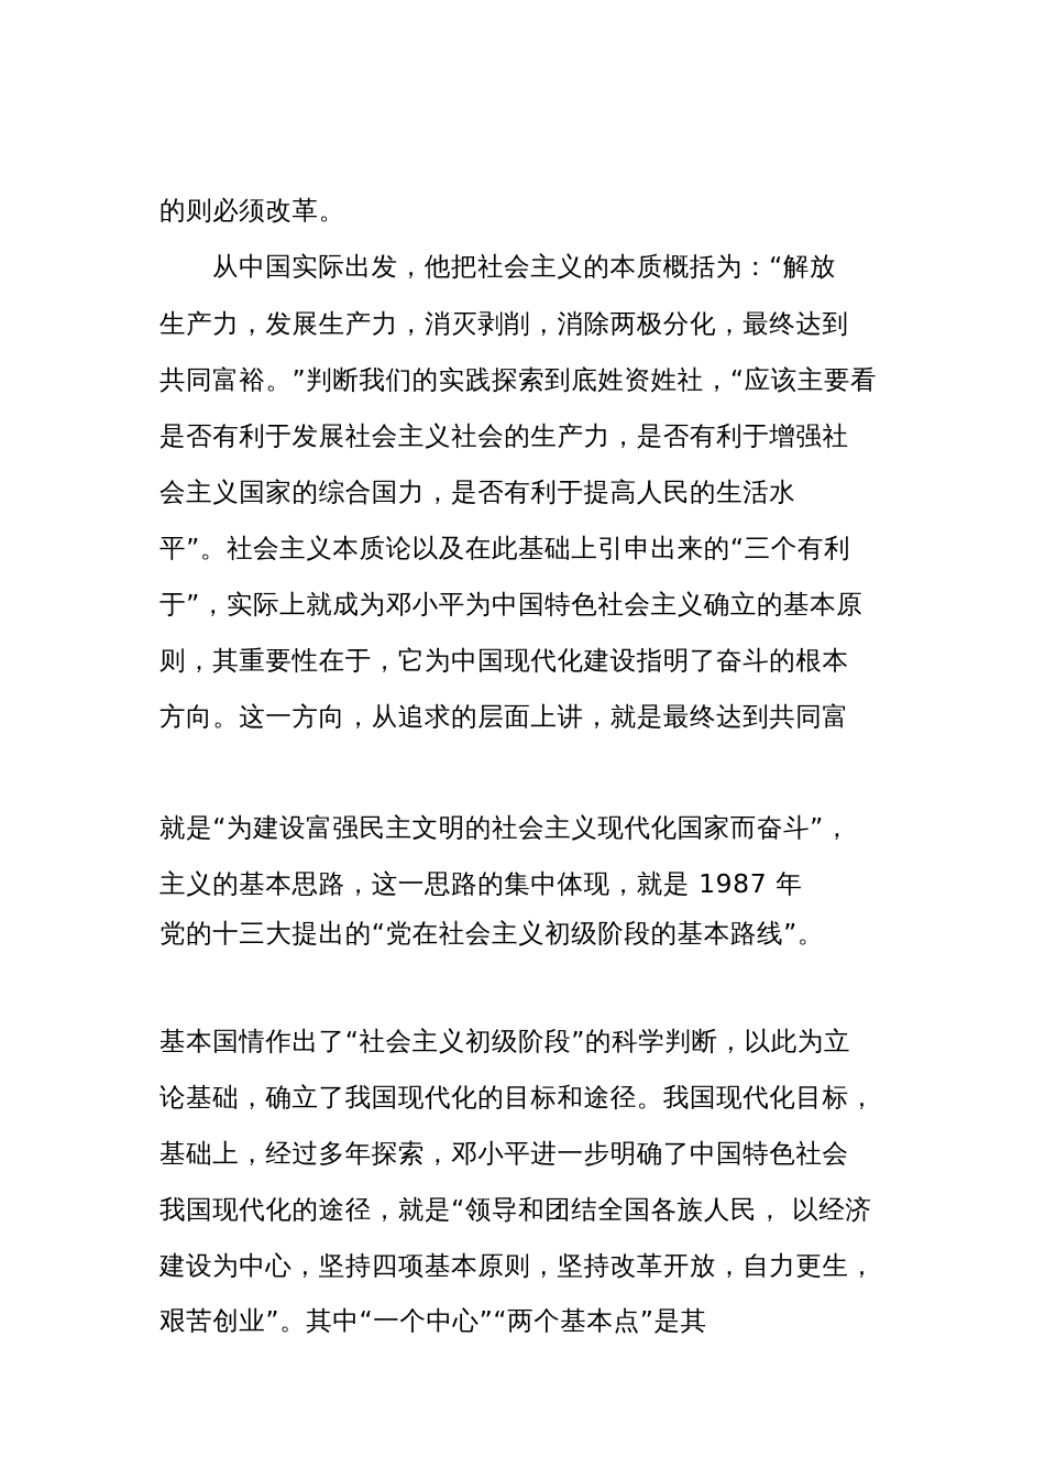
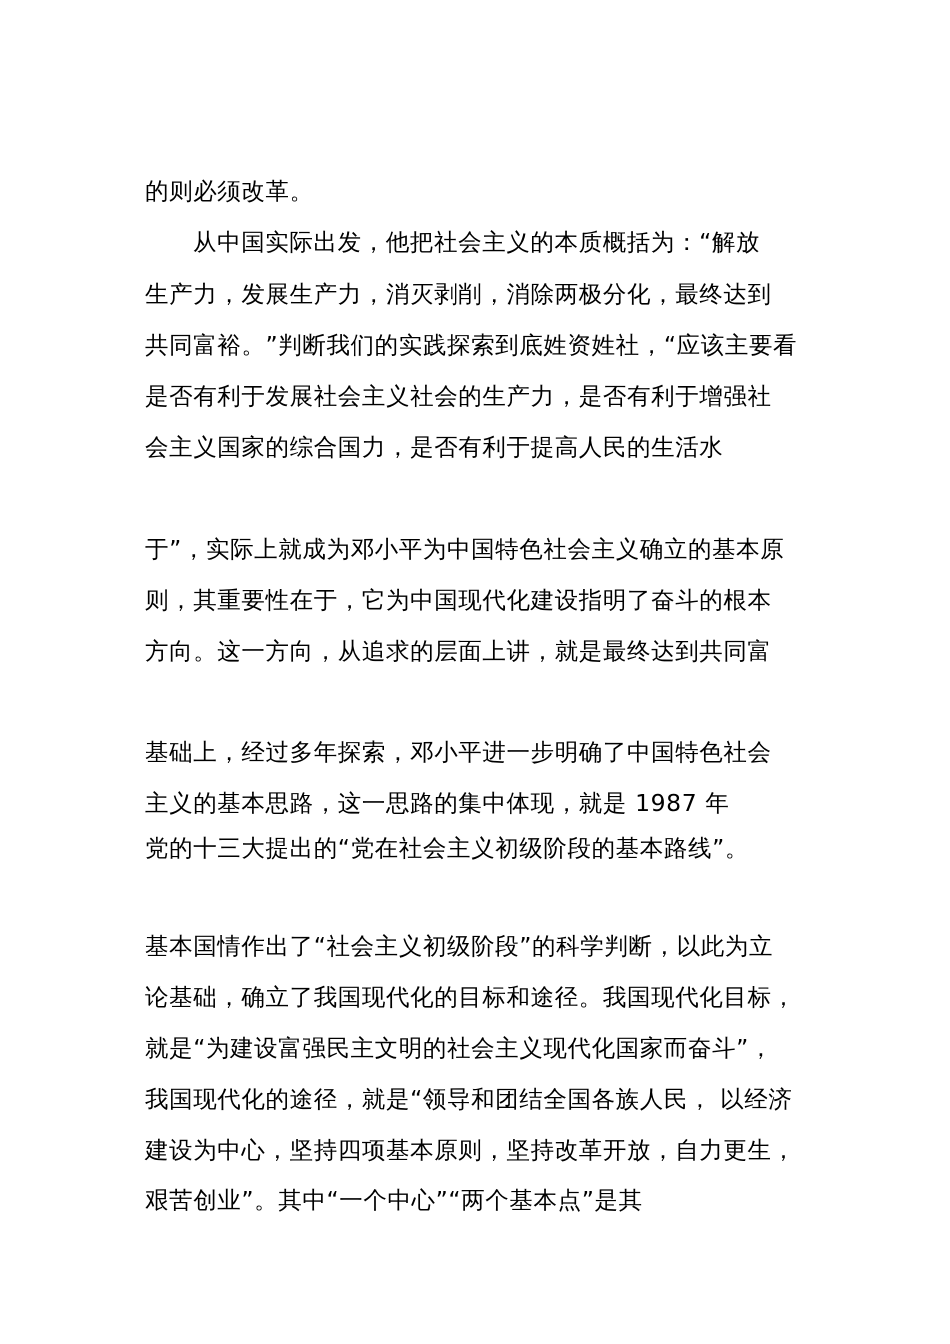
  的则必须改革。
  从中国实际出发，他把社会主义的本质概括为：“解放
  生产力，发展生产力，消灭剥削，消除两极分化，最终达到
  共同富裕。”判断我们的实践探索到底姓资姓社，“应该主要看
  是否有利于发展社会主义社会的生产力，是否有利于增强社
  会主义国家的综合国力，是否有利于提高人民的生活水
- 平”。社会主义本质论以及在此基础上引申出来的“三个有利
  于”，实际上就成为邓小平为中国特色社会主义确立的基本原
  则，其重要性在于，它为中国现代化建设指明了奋斗的根本
  方向。这一方向，从追求的层面上讲，就是最终达到共同富
- 就是“为建设富强民主文明的社会主义现代化国家而奋斗”，
+ 基础上，经过多年探索，邓小平进一步明确了中国特色社会
  主义的基本思路，这一思路的集中体现，就是 1987 年
  党的十三大提出的“党在社会主义初级阶段的基本路线”。
  基本国情作出了“社会主义初级阶段”的科学判断，以此为立
  论基础，确立了我国现代化的目标和途径。我国现代化目标，
- 基础上，经过多年探索，邓小平进一步明确了中国特色社会
+ 就是“为建设富强民主文明的社会主义现代化国家而奋斗”，
  我国现代化的途径，就是“领导和团结全国各族人民， 以经济
  建设为中心，坚持四项基本原则，坚持改革开放，自力更生，
  艰苦创业”。其中“一个中心”“两个基本点”是其
